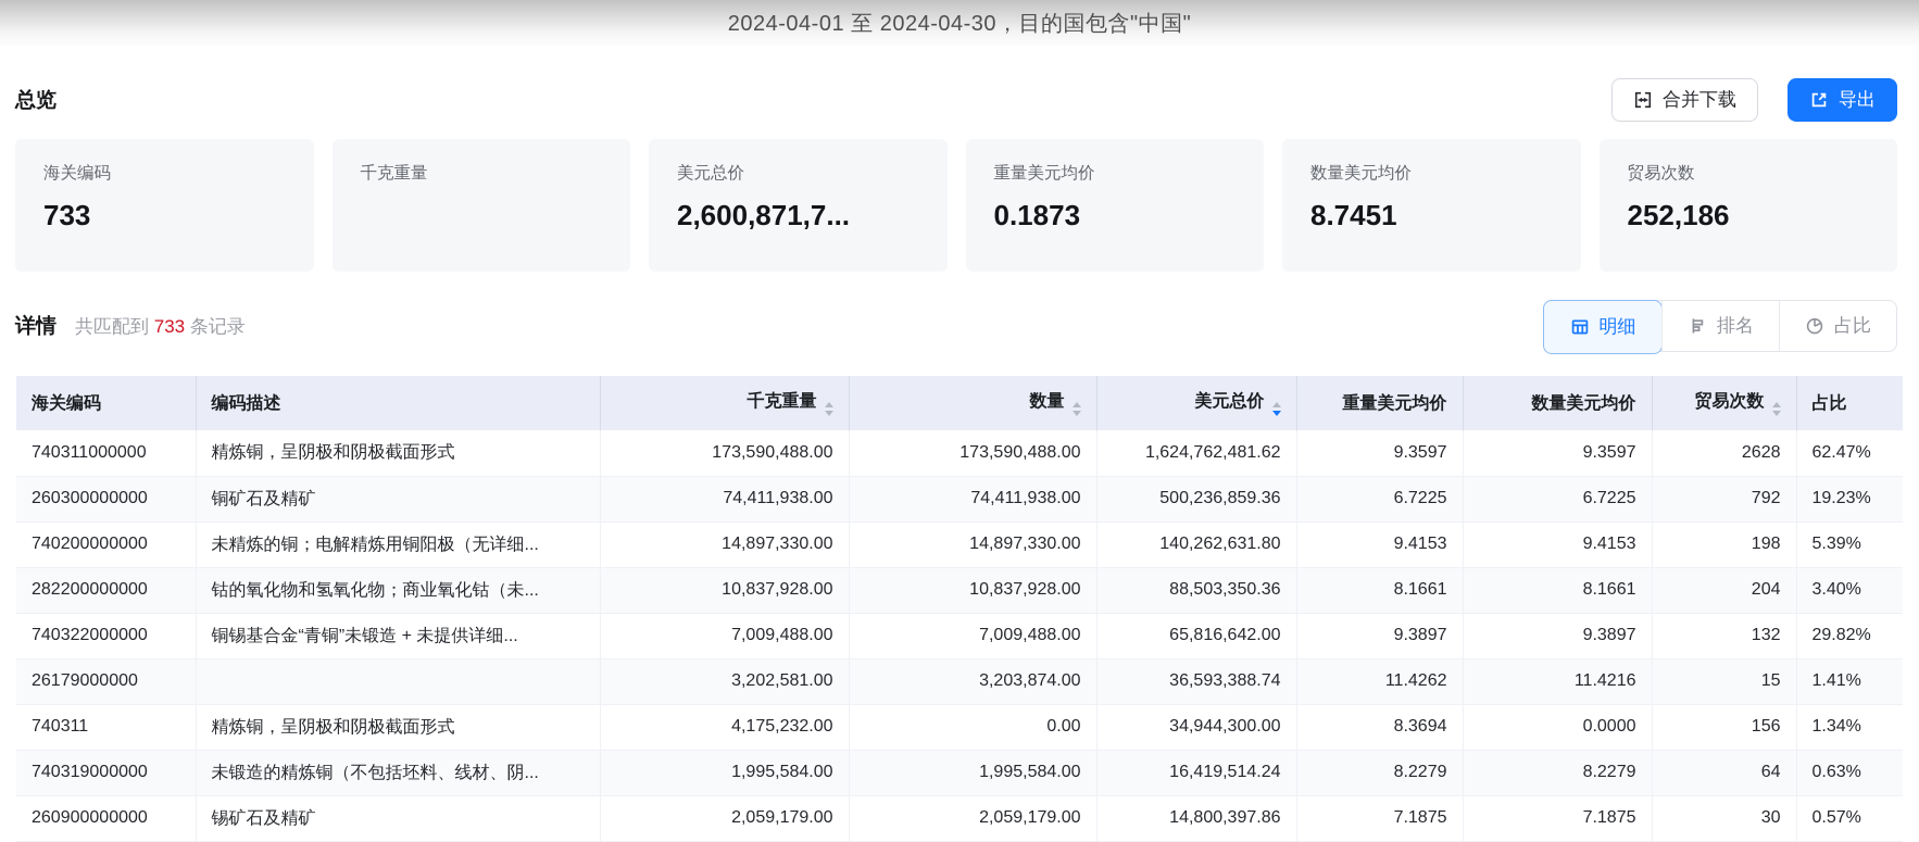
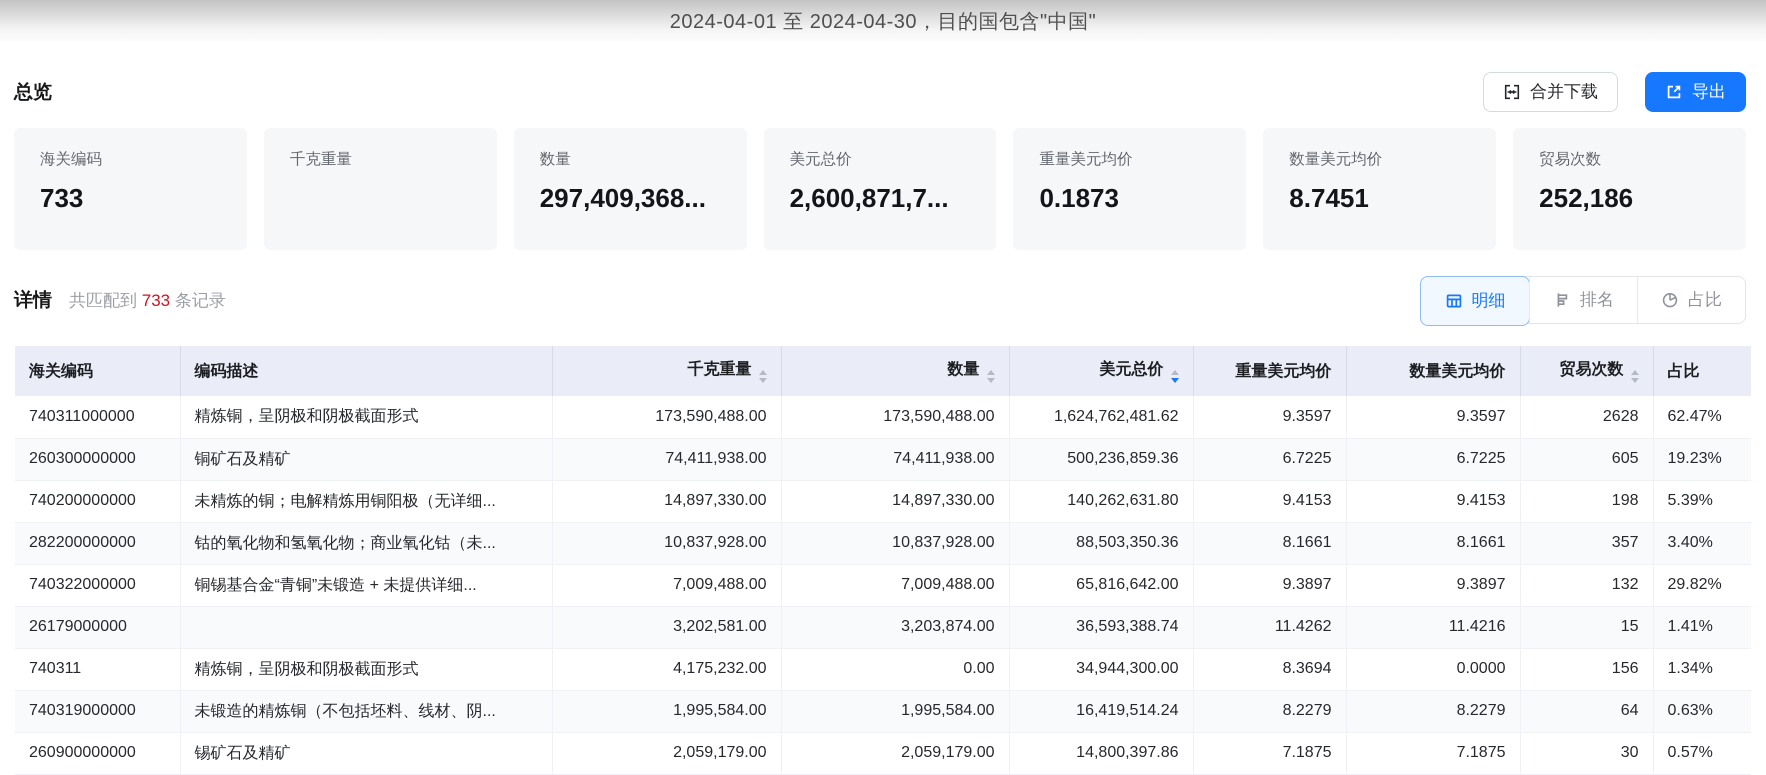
  2024-04-01 至 2024-04-30，目的国包含"中国"
  总览
  合并下载
  导出
  海关编码
  733
  千克重量
+ 数量
+ 297,409,368...
  美元总价
  2,600,871,7...
  重量美元均价
  0.1873
  数量美元均价
  8.7451
  贸易次数
  252,186
  详情
  共匹配到 733 条记录
  明细
  排名
  占比
  海关编码	编码描述	千克重量	数量	美元总价	重量美元均价	数量美元均价	贸易次数	占比
  740311000000	精炼铜，呈阴极和阴极截面形式	173,590,488.00	173,590,488.00	1,624,762,481.62	9.3597	9.3597	2628	62.47%
- 260300000000	铜矿石及精矿	74,411,938.00	74,411,938.00	500,236,859.36	6.7225	6.7225	792	19.23%
+ 260300000000	铜矿石及精矿	74,411,938.00	74,411,938.00	500,236,859.36	6.7225	6.7225	605	19.23%
  740200000000	未精炼的铜；电解精炼用铜阳极（无详细...	14,897,330.00	14,897,330.00	140,262,631.80	9.4153	9.4153	198	5.39%
- 282200000000	钴的氧化物和氢氧化物；商业氧化钴（未...	10,837,928.00	10,837,928.00	88,503,350.36	8.1661	8.1661	204	3.40%
+ 282200000000	钴的氧化物和氢氧化物；商业氧化钴（未...	10,837,928.00	10,837,928.00	88,503,350.36	8.1661	8.1661	357	3.40%
  740322000000	铜锡基合金“青铜”未锻造 + 未提供详细...	7,009,488.00	7,009,488.00	65,816,642.00	9.3897	9.3897	132	29.82%
  26179000000		3,202,581.00	3,203,874.00	36,593,388.74	11.4262	11.4216	15	1.41%
  740311	精炼铜，呈阴极和阴极截面形式	4,175,232.00	0.00	34,944,300.00	8.3694	0.0000	156	1.34%
  740319000000	未锻造的精炼铜（不包括坯料、线材、阴...	1,995,584.00	1,995,584.00	16,419,514.24	8.2279	8.2279	64	0.63%
  260900000000	锡矿石及精矿	2,059,179.00	2,059,179.00	14,800,397.86	7.1875	7.1875	30	0.57%
